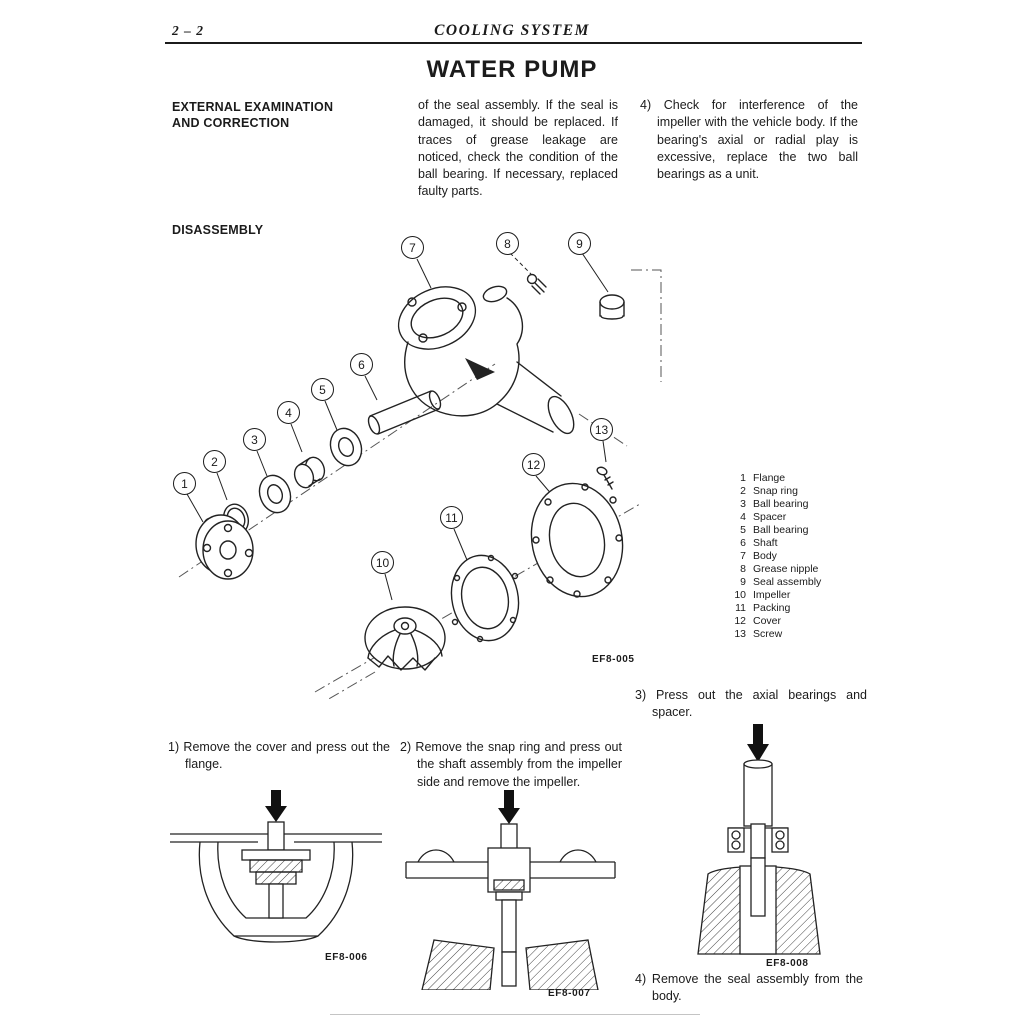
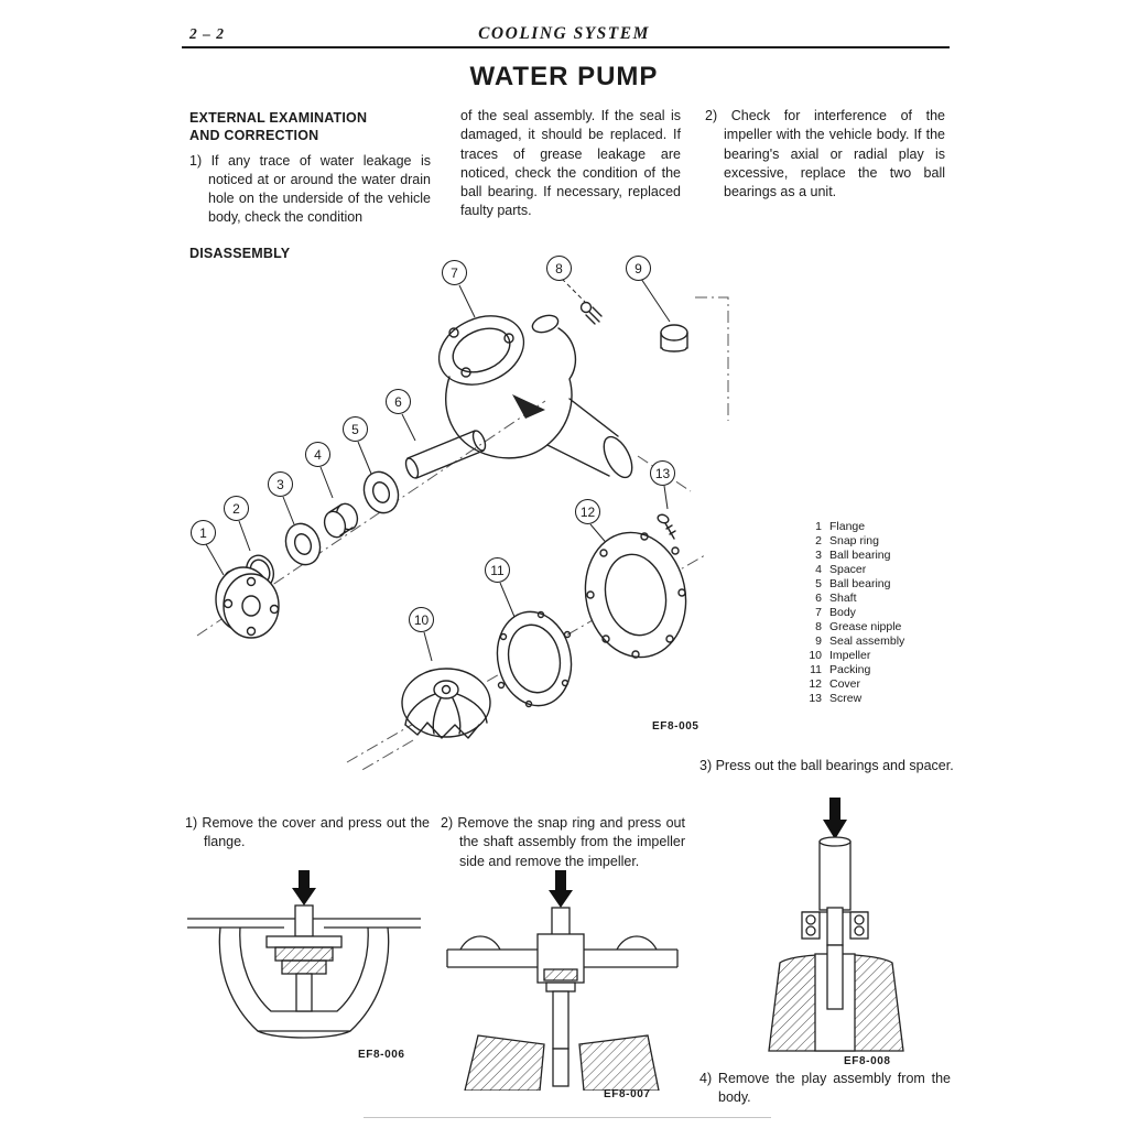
  2 – 2
  COOLING SYSTEM
  WATER PUMP
  EXTERNAL EXAMINATION
  AND CORRECTION
+ 1) If any trace of water leakage is noticed at or around the water drain hole on the underside of the vehicle body, check the condition
  of the seal assembly. If the seal is damaged, it should be replaced. If traces of grease leakage are noticed, check the condition of the ball bearing. If necessary, replaced faulty parts.
- 4) Check for interference of the impeller with the vehicle body. If the bearing's axial or radial play is excessive, replace the two ball bearings as a unit.
+ 2) Check for interference of the impeller with the vehicle body. If the bearing's axial or radial play is excessive, replace the two ball bearings as a unit.
  DISASSEMBLY
  1
  2
  3
  4
  5
  6
  7
  8
  9
  10
  11
  12
  13
  EF8-005
  1 Flange
  2 Snap ring
  3 Ball bearing
  4 Spacer
  5 Ball bearing
  6 Shaft
  7 Body
  8 Grease nipple
  9 Seal assembly
  10 Impeller
  11 Packing
  12 Cover
  13 Screw
- 3) Press out the axial bearings and spacer.
+ 3) Press out the ball bearings and spacer.
  1) Remove the cover and press out the flange.
  EF8-006
  2) Remove the snap ring and press out the shaft assembly from the impeller side and remove the impeller.
  EF8-007
  EF8-008
- 4) Remove the seal assembly from the body.
+ 4) Remove the play assembly from the body.
